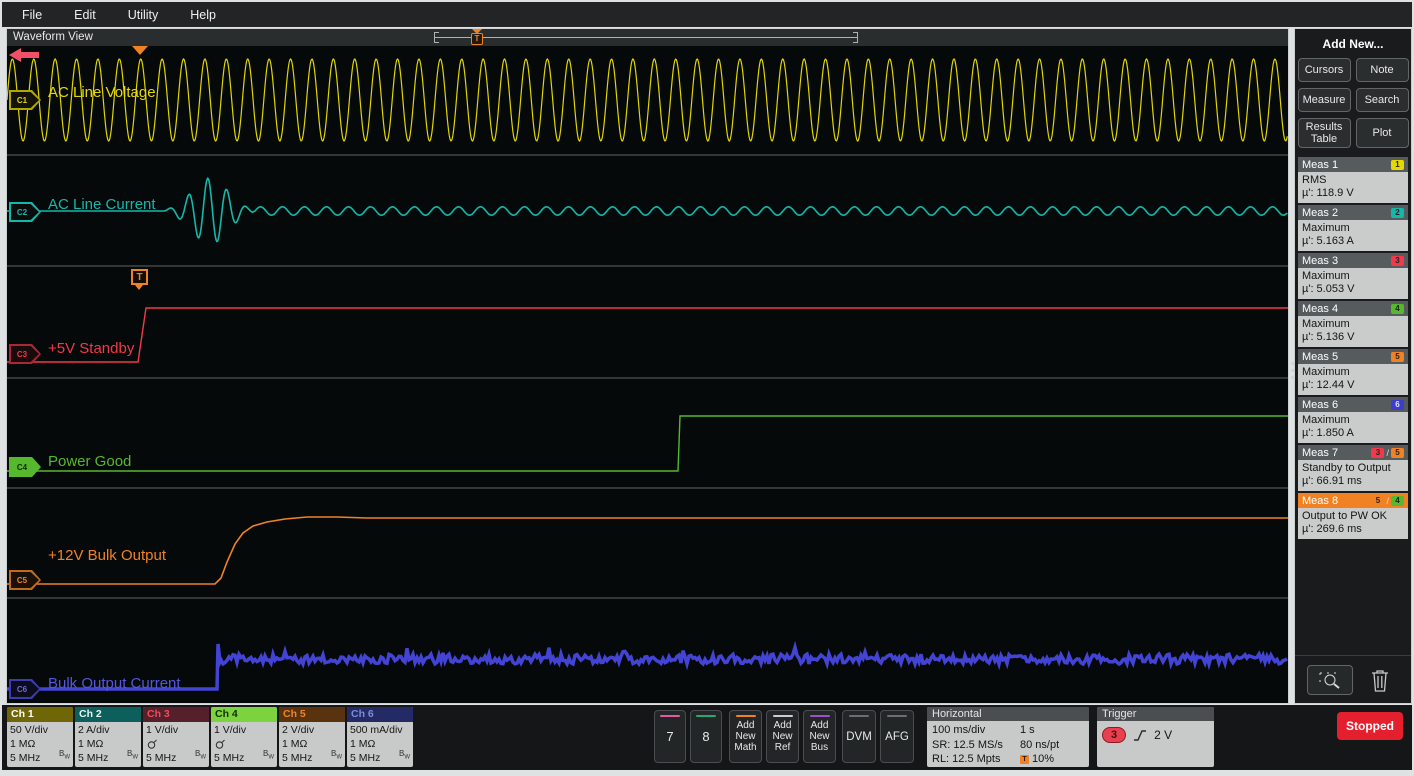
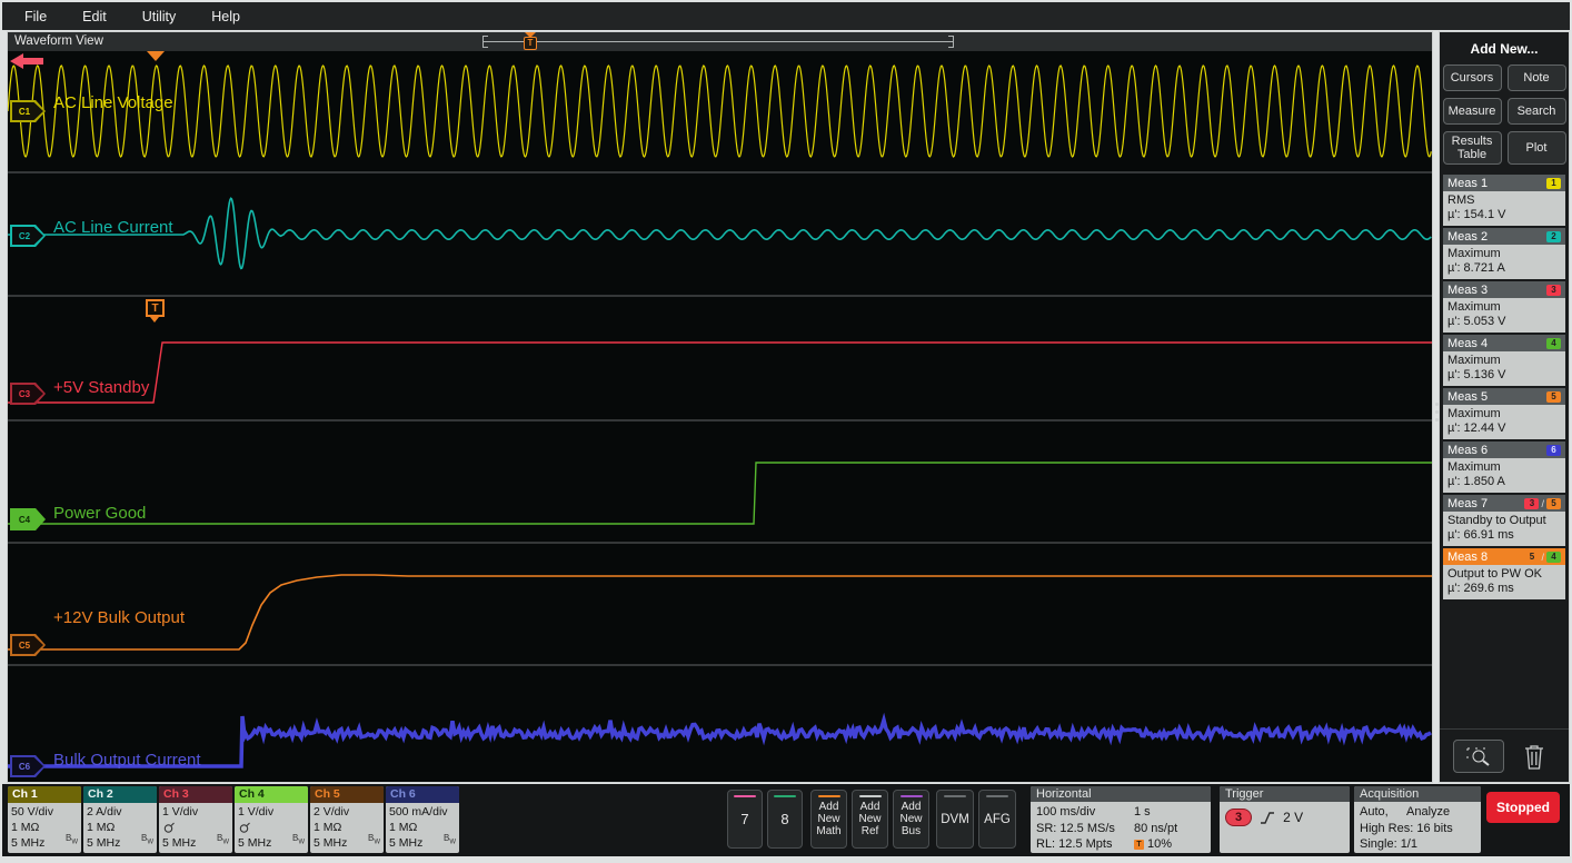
  File
  Edit
  Utility
  Help
  Waveform View
  T
  T
  C1
  C2
  C3
  C4
  C5
  C6
  AC Line Voltage
  AC Line Current
  +5V Standby
  Power Good
  +12V Bulk Output
  Bulk Output Current
  Add New...
  Cursors
  Note
  Measure
  Search
  Results Table
  Plot
  Meas 1
  1
  RMS
- µ': 118.9 V
+ µ': 154.1 V
  Meas 2
  2
  Maximum
- µ': 5.163 A
+ µ': 8.721 A
  Meas 3
  3
  Maximum
  µ': 5.053 V
  Meas 4
  4
  Maximum
  µ': 5.136 V
  Meas 5
  5
  Maximum
  µ': 12.44 V
  Meas 6
  6
  Maximum
  µ': 1.850 A
  Meas 7
  3
  /
  5
  Standby to Output
  µ': 66.91 ms
  Meas 8
  5
  /
  4
  Output to PW OK
  µ': 269.6 ms
  Ch 1
  50 V/div
  1 MΩ
  5 MHz
  Ch 2
  2 A/div
  1 MΩ
  5 MHz
  Ch 3
  1 V/div
  5 MHz
  Ch 4
  1 V/div
  5 MHz
  Ch 5
  2 V/div
  1 MΩ
  5 MHz
  Ch 6
  500 mA/div
  1 MΩ
  5 MHz
  7
  8
  Add
  New
  Math
  Add
  New
  Ref
  Add
  New
  Bus
  DVM
  AFG
  Horizontal
  100 ms/div
  1 s
  SR: 12.5 MS/s
  80 ns/pt
  RL: 12.5 Mpts
  10%
  Trigger
  3
  2 V
+ Acquisition
+ Auto,
+ Analyze
+ High Res: 16 bits
+ Single: 1/1
  Stopped
